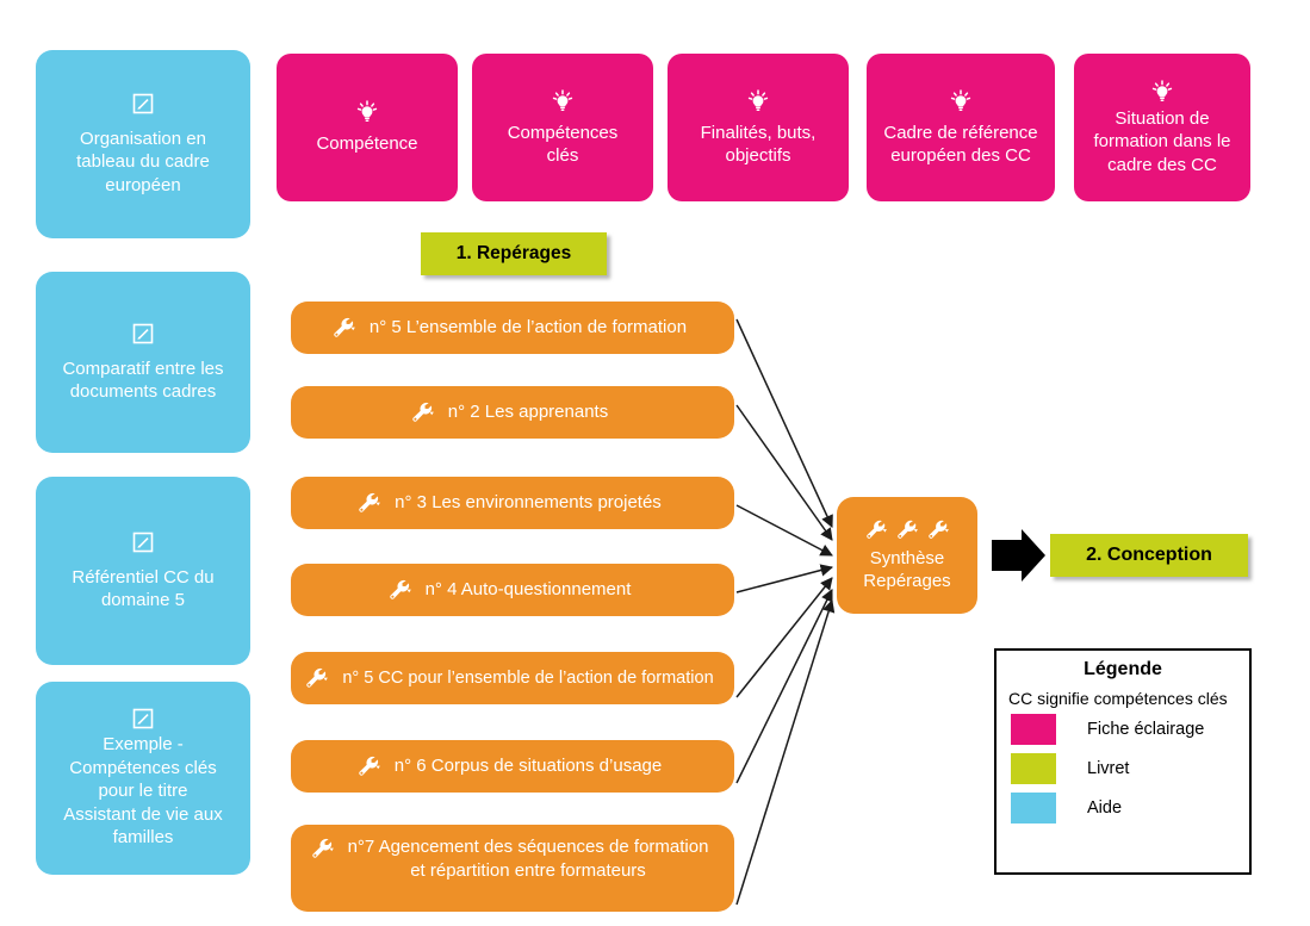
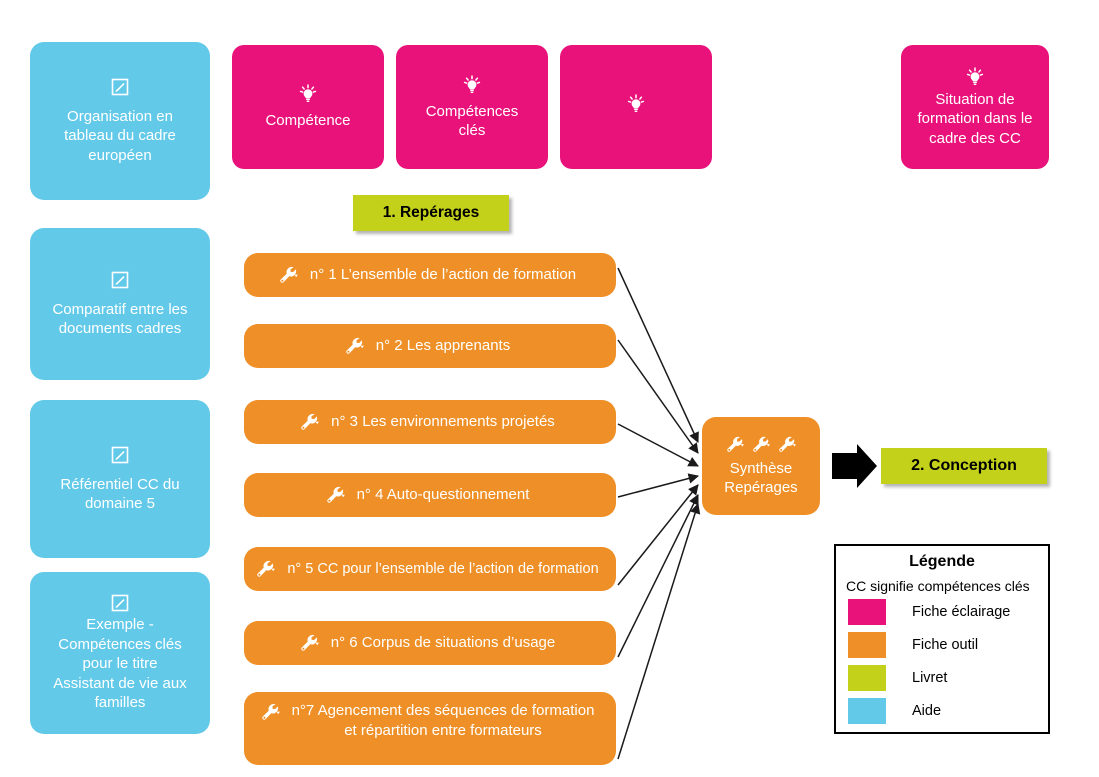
  Organisation en
  tableau du cadre
  européen
  Comparatif entre les
  documents cadres
  Référentiel CC du
  domaine 5
  Exemple -
  Compétences clés
  pour le titre
  Assistant de vie aux
  familles
  Compétence
  Compétences
  clés
- Finalités, buts,
- objectifs
- Cadre de référence
- européen des CC
  Situation de
  formation dans le
  cadre des CC
  1. Repérages
- n° 5 L’ensemble de l’action de formation
+ n° 1 L’ensemble de l’action de formation
  n° 2 Les apprenants
  n° 3 Les environnements projetés
  n° 4 Auto-questionnement
  n° 5 CC pour l’ensemble de l’action de formation
  n° 6 Corpus de situations d’usage
  n°7 Agencement des séquences de formation
  et répartition entre formateurs
  Synthèse
  Repérages
  2. Conception
  Légende
  CC signifie compétences clés
  Fiche éclairage
+ Fiche outil
  Livret
  Aide
